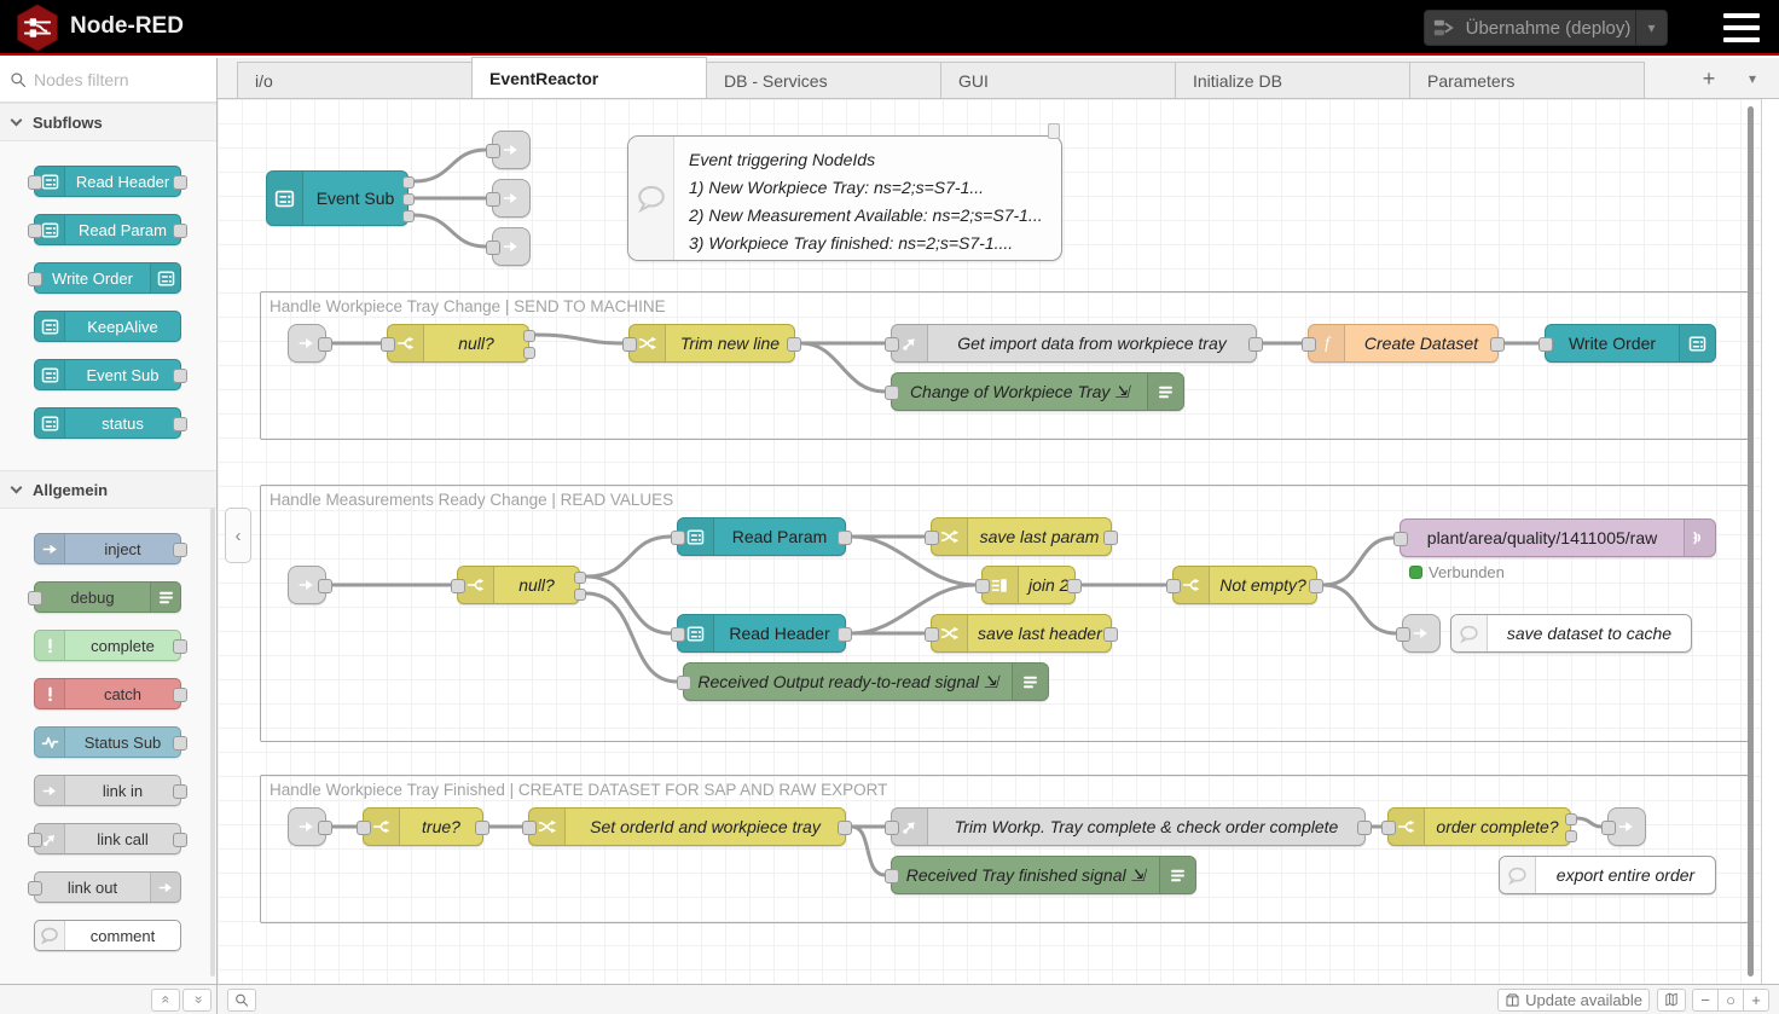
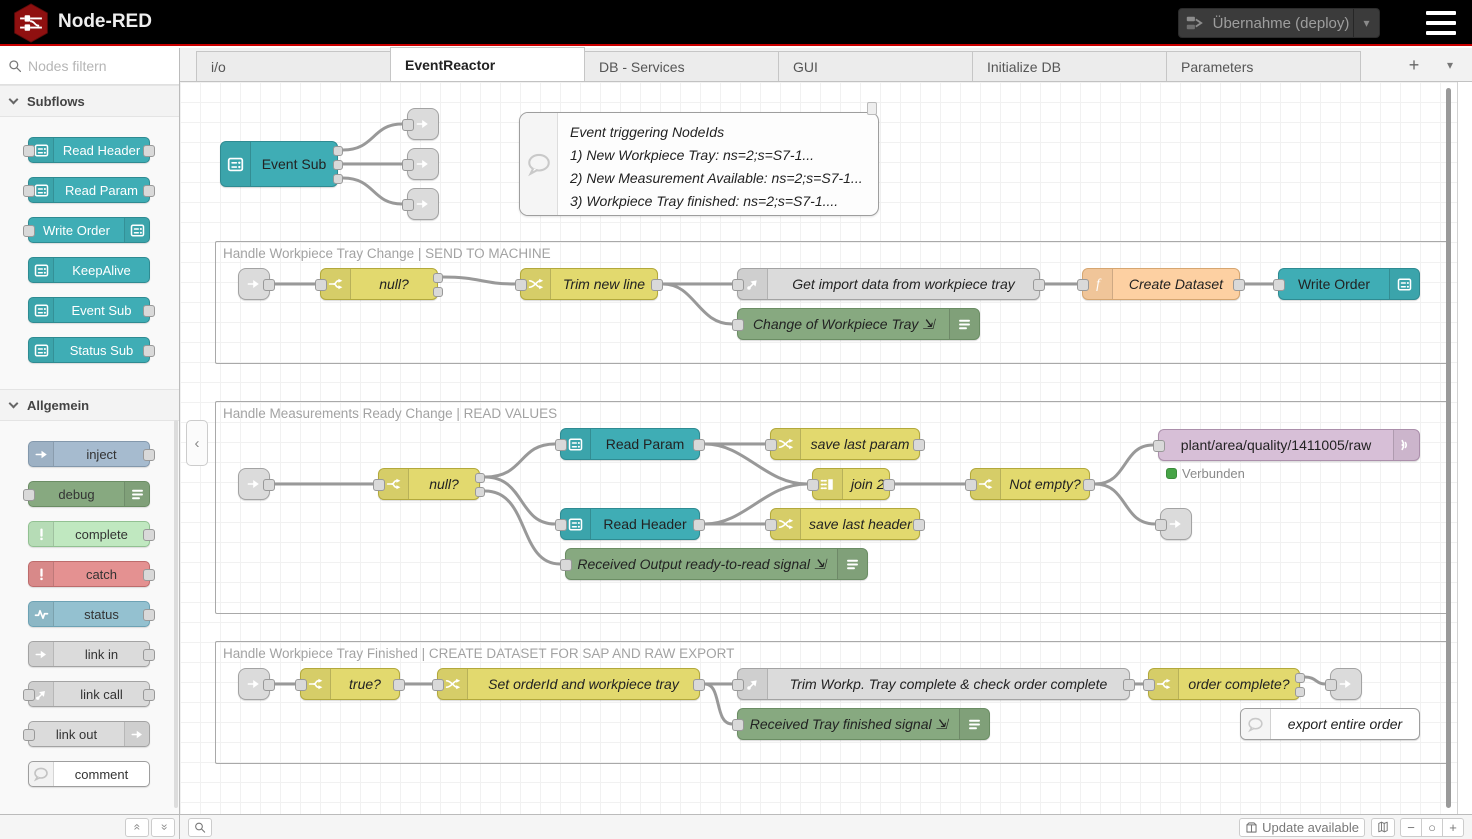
  Node-RED
  Übernahme (deploy)
  ▾
  Nodes filtern
  Subflows
  Read Header
  Read Param
  Write Order
  KeepAlive
  Event Sub
- status
+ Status Sub
  Allgemein
  inject
  debug
  complete
  catch
- Status Sub
+ status
  link in
  link call
  link out
  comment
  i/o
  EventReactor
  DB - Services
  GUI
  Initialize DB
  Parameters
  +
  ▾
  ‹
  Event Sub
  Event triggering NodeIds
  1) New Workpiece Tray: ns=2;s=S7-1...
  2) New Measurement Available: ns=2;s=S7-1...
  3) Workpiece Tray finished: ns=2;s=S7-1....
  Handle Workpiece Tray Change | SEND TO MACHINE
  null?
  Trim new line
  Get import data from workpiece tray
  f
  Create Dataset
  Write Order
  Change of Workpiece Tray ⇲
  Handle Measurements Ready Change | READ VALUES
  null?
  Read Param
  Read Header
  save last param
  save last header
  join 2
  Not empty?
  plant/area/quality/1411005/raw
  Verbunden
- save dataset to cache
  Received Output ready-to-read signal ⇲
  Handle Workpiece Tray Finished | CREATE DATASET FOR SAP AND RAW EXPORT
  true?
  Set orderId and workpiece tray
  Trim Workp. Tray complete & check order complete
  order complete?
  Received Tray finished signal ⇲
  export entire order
  Update available
  −
  ○
  +
